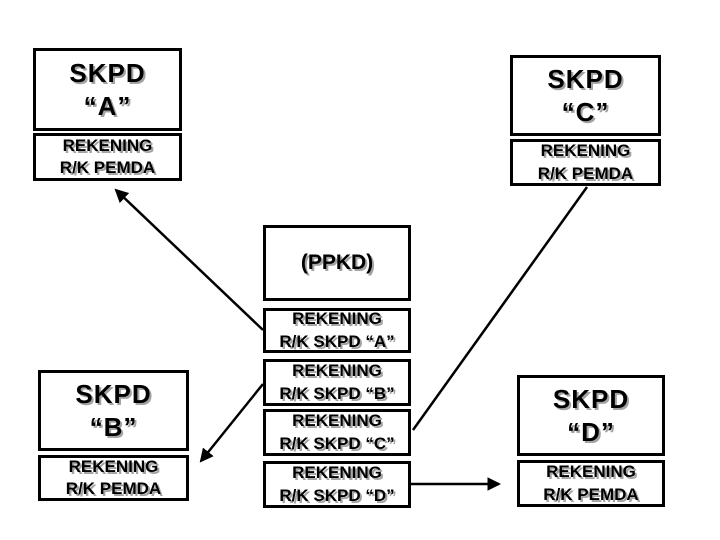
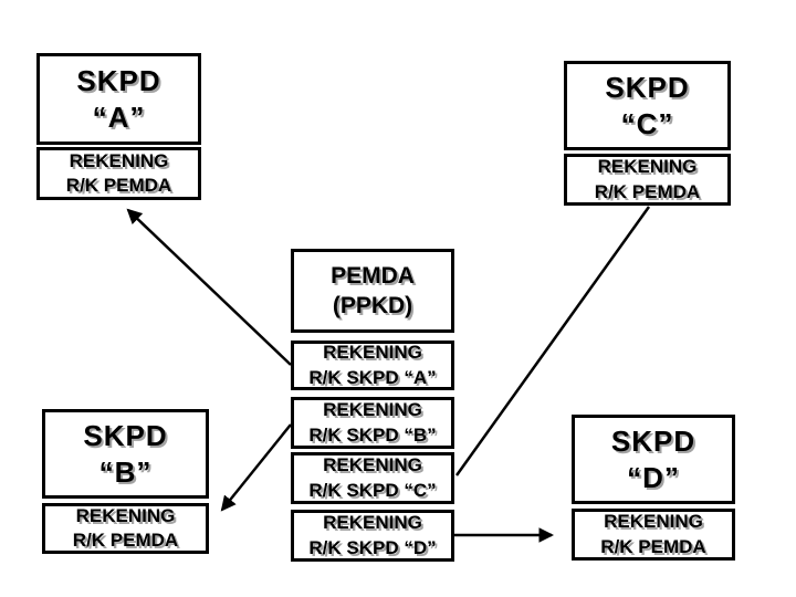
  SKPD
  “A”
  REKENING
  R/K PEMDA
  SKPD
  “C”
  REKENING
  R/K PEMDA
+ PEMDA
  (PPKD)
  REKENING
  R/K SKPD “A”
  REKENING
  R/K SKPD “B”
  REKENING
  R/K SKPD “C”
  REKENING
  R/K SKPD “D”
  SKPD
  “B”
  REKENING
  R/K PEMDA
  SKPD
  “D”
  REKENING
  R/K PEMDA
